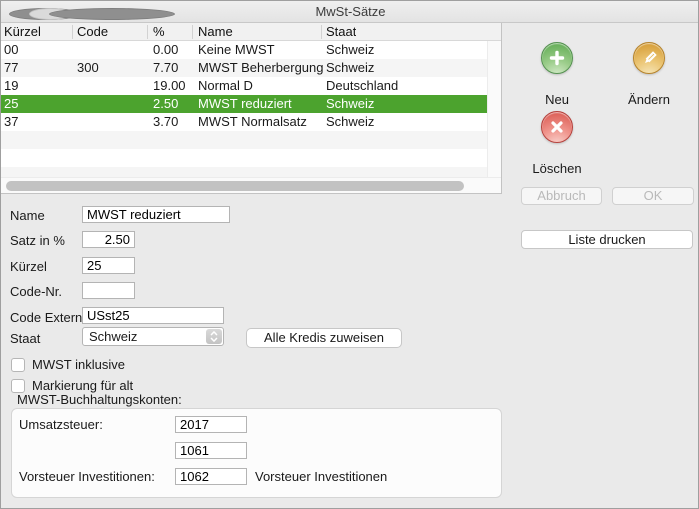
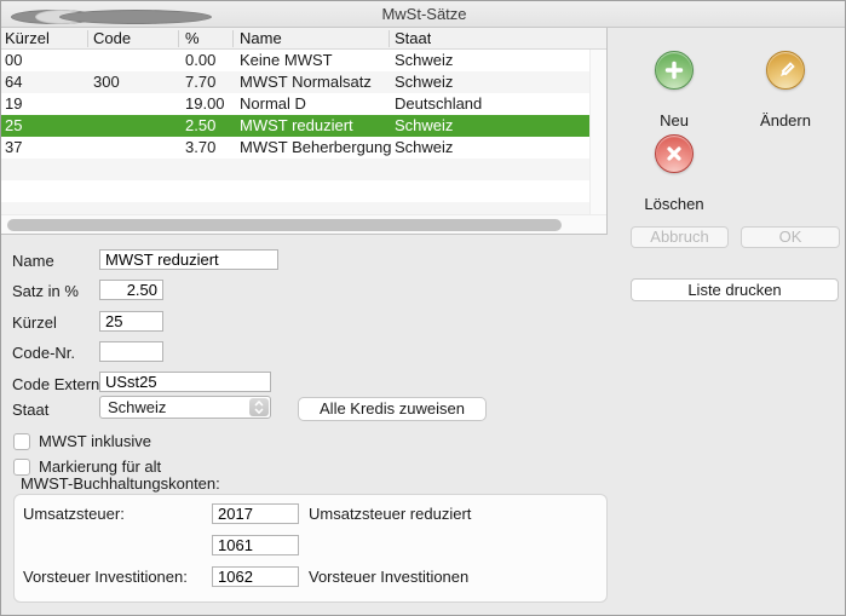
  MwSt-Sätze
  Kürzel
  Code
  %
  Name
  Staat
  00
  0.00
  Keine MWST
  Schweiz
- 77
+ 64
  300
  7.70
- MWST Beherbergung
+ MWST Normalsatz
  Schweiz
  19
  19.00
  Normal D
  Deutschland
  25
  2.50
  MWST reduziert
  Schweiz
  37
  3.70
- MWST Normalsatz
+ MWST Beherbergung
  Schweiz
  Neu
  Ändern
  Löschen
  Abbruch
  OK
  Liste drucken
  Name
  MWST reduziert
  Satz in %
  2.50
  Kürzel
  25
  Code-Nr.
  Code Extern
  USst25
  Staat
  Schweiz
  Alle Kredis zuweisen
  MWST inklusive
  Markierung für alt
  MWST-Buchhaltungskonten:
  Umsatzsteuer:
  2017
+ Umsatzsteuer reduziert
  1061
  Vorsteuer Investitionen:
  1062
  Vorsteuer Investitionen
